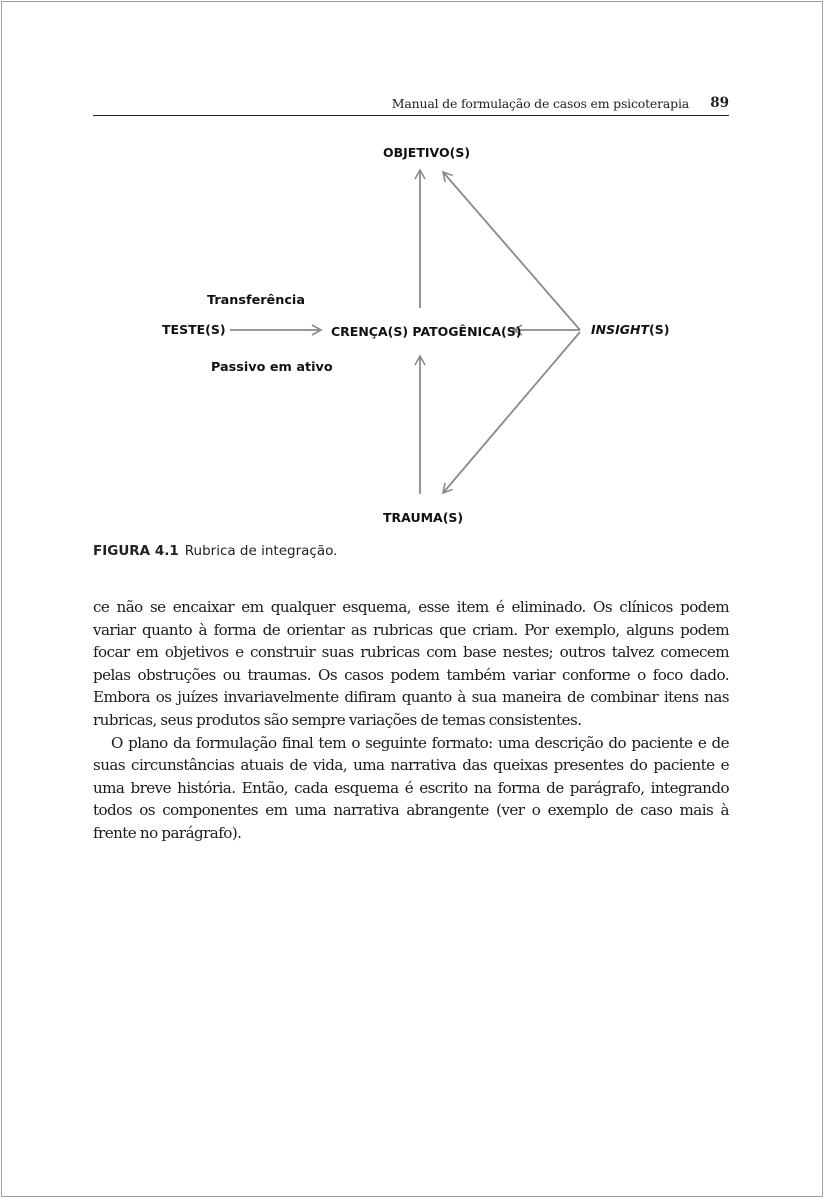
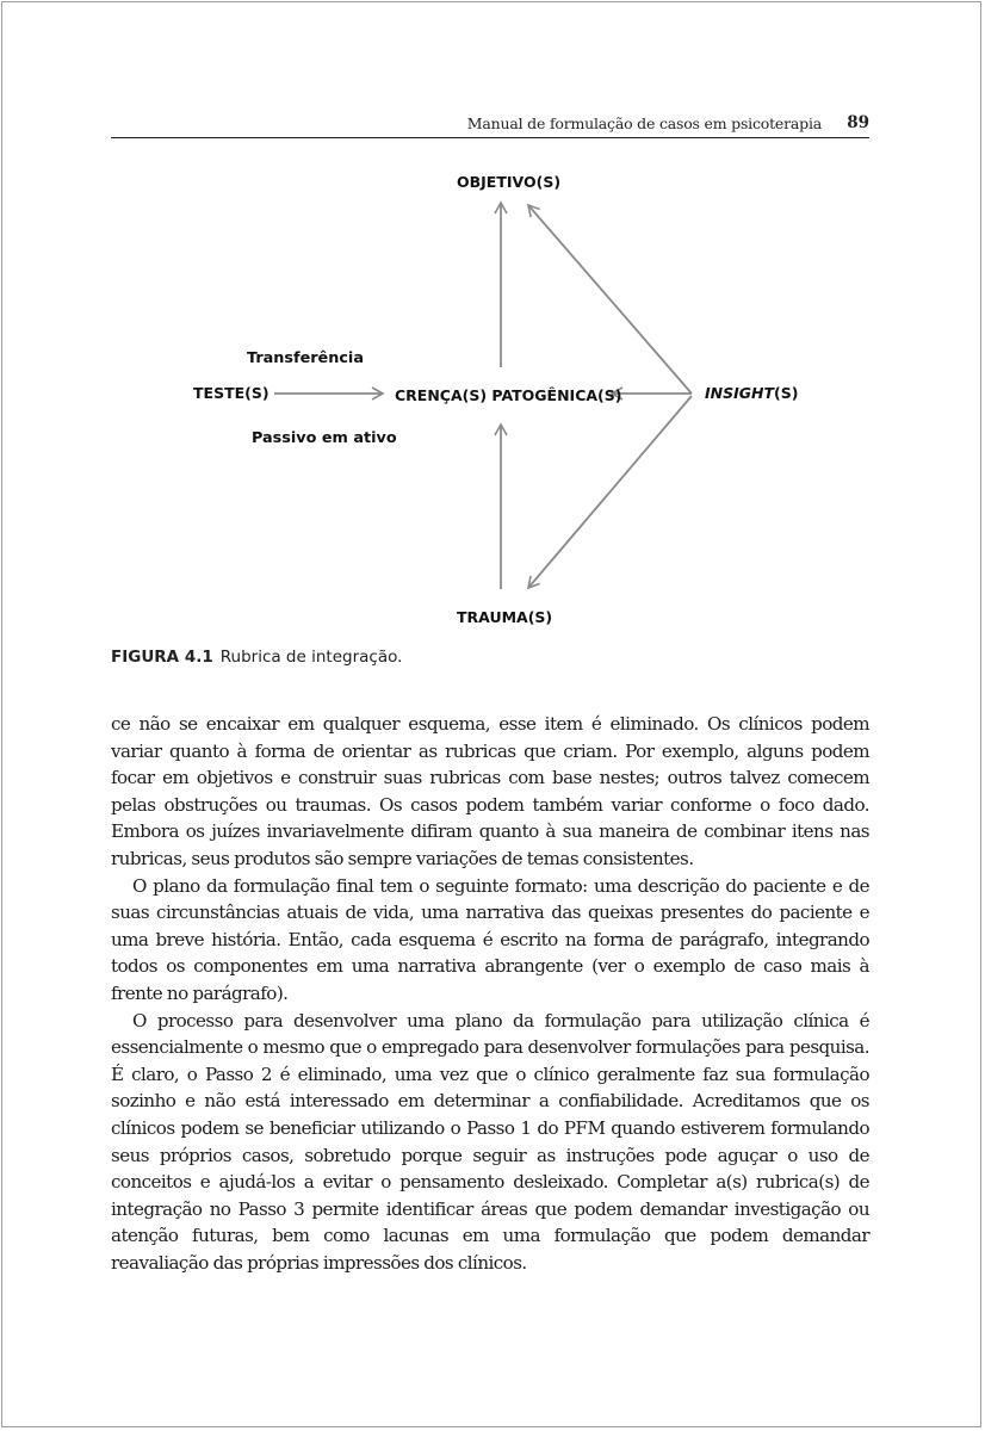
  Manual de formulação de casos em psicoterapia
  89
  OBJETIVO(S)
  Transferência
  TESTE(S)
  CRENÇA(S) PATOGÊNICA(S)
  INSIGHT(S)
  Passivo em ativo
  TRAUMA(S)
  FIGURA 4.1 Rubrica de integração.
  ce não se encaixar em qualquer esquema, esse item é eliminado. Os clínicos podem variar quanto à forma de orientar as rubricas que criam. Por exemplo, alguns podem focar em objetivos e construir suas rubricas com base nestes; outros talvez comecem pelas obstruções ou traumas. Os casos podem também variar conforme o foco dado. Embora os juízes invariavelmente difiram quanto à sua maneira de combinar itens nas rubricas, seus produtos são sempre variações de temas consistentes.
  O plano da formulação final tem o seguinte formato: uma descrição do paciente e de suas circunstâncias atuais de vida, uma narrativa das queixas presentes do paciente e uma breve história. Então, cada esquema é escrito na forma de parágrafo, integrando todos os componentes em uma narrativa abrangente (ver o exemplo de caso mais à frente no parágrafo).
+ O processo para desenvolver uma plano da formulação para utilização clínica é essencialmente o mesmo que o empregado para desenvolver formulações para pesquisa. É claro, o Passo 2 é eliminado, uma vez que o clínico geralmente faz sua formulação sozinho e não está interessado em determinar a confiabilidade. Acreditamos que os clínicos podem se beneficiar utilizando o Passo 1 do PFM quando estiverem formulando seus próprios casos, sobretudo porque seguir as instruções pode aguçar o uso de conceitos e ajudá-los a evitar o pensamento desleixado. Completar a(s) rubrica(s) de integração no Passo 3 permite identificar áreas que podem demandar investigação ou atenção futuras, bem como lacunas em uma formulação que podem demandar reavaliação das próprias impressões dos clínicos.
